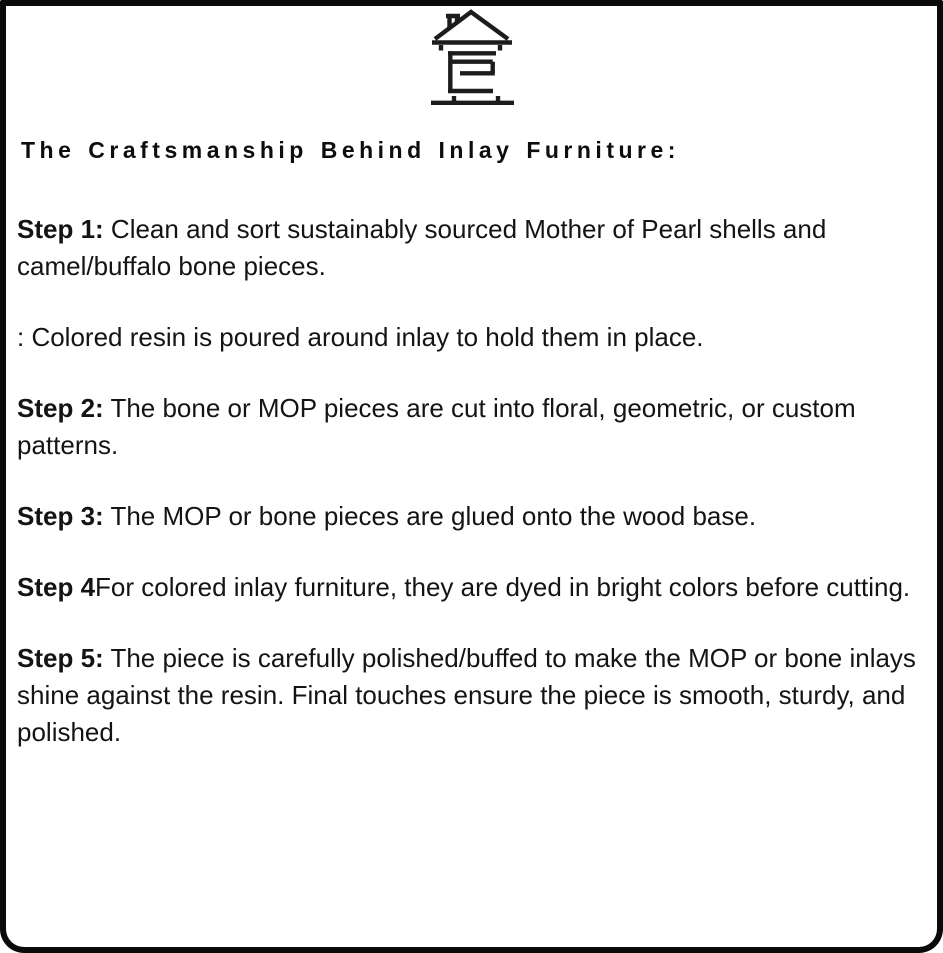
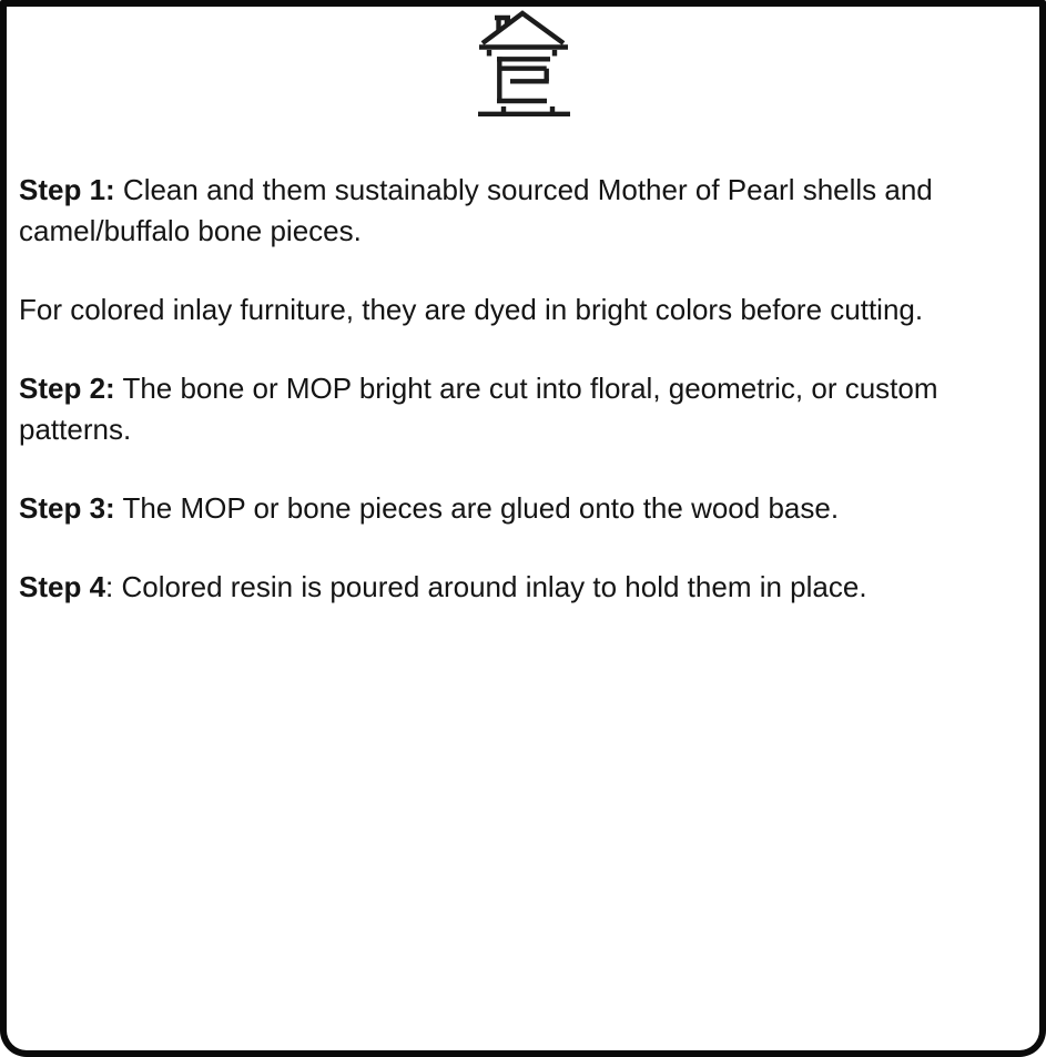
- The Craftsmanship Behind Inlay Furniture:
- Step 1: Clean and sort sustainably sourced Mother of Pearl shells and camel/buffalo bone pieces.
+ Step 1: Clean and them sustainably sourced Mother of Pearl shells and camel/buffalo bone pieces.
- : Colored resin is poured around inlay to hold them in place.
+ For colored inlay furniture, they are dyed in bright colors before cutting.
- Step 2: The bone or MOP pieces are cut into floral, geometric, or custom patterns.
+ Step 2: The bone or MOP bright are cut into floral, geometric, or custom patterns.
  Step 3: The MOP or bone pieces are glued onto the wood base.
- Step 4For colored inlay furniture, they are dyed in bright colors before cutting.
+ Step 4: Colored resin is poured around inlay to hold them in place.
- Step 5: The piece is carefully polished/buffed to make the MOP or bone inlays shine against the resin. Final touches ensure the piece is smooth, sturdy, and polished.
